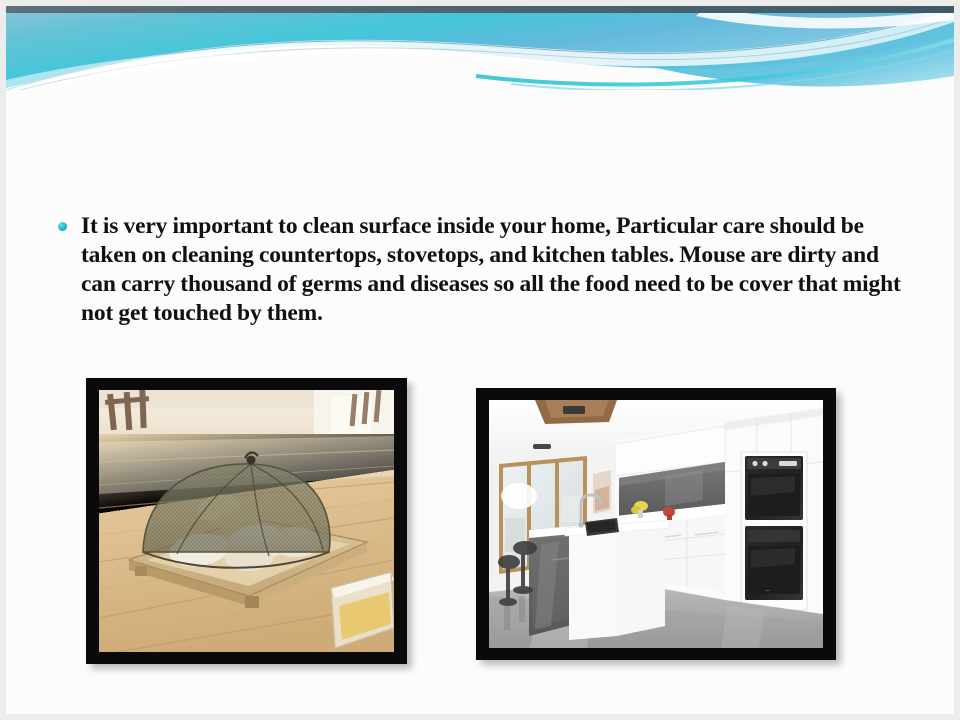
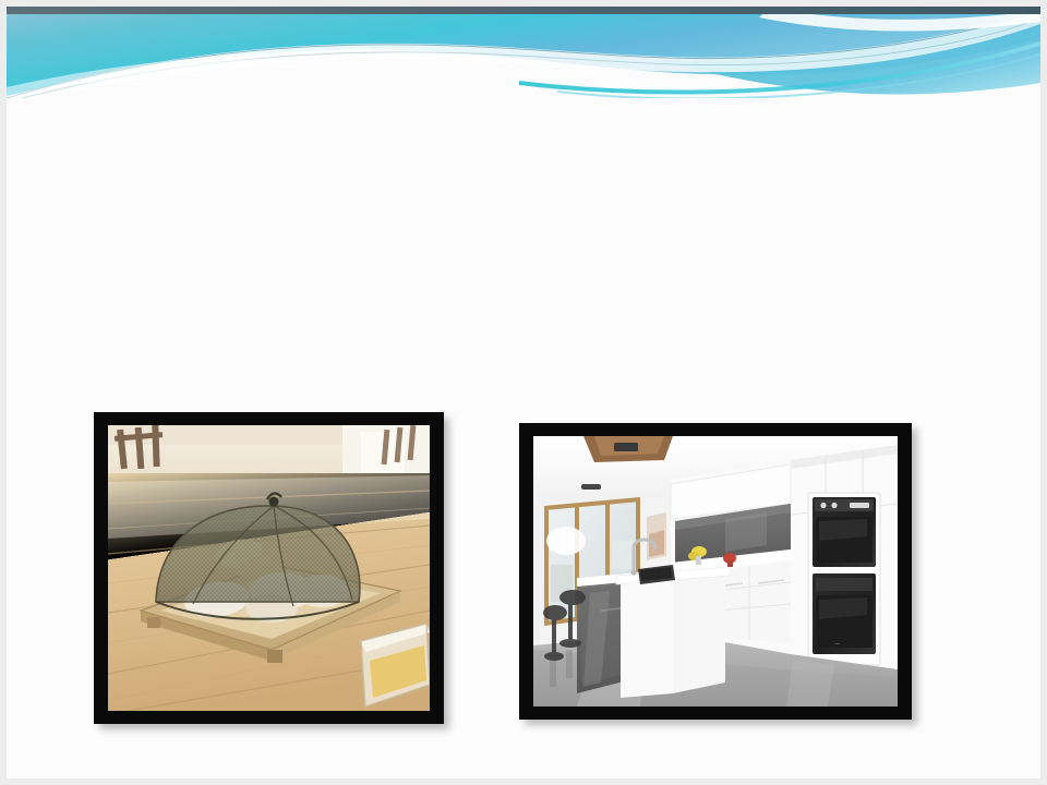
- It is very important to clean surface inside your home, Particular care should be taken on cleaning countertops, stovetops, and kitchen tables. Mouse are dirty and can carry thousand of germs and diseases so all the food need to be cover that might not get touched by them.
